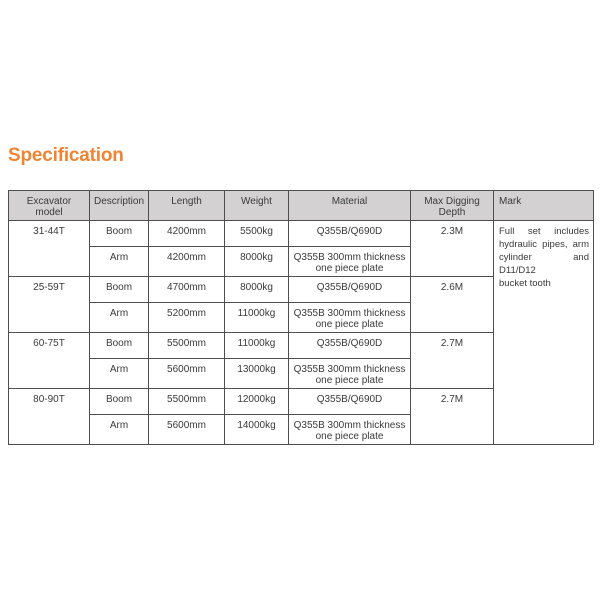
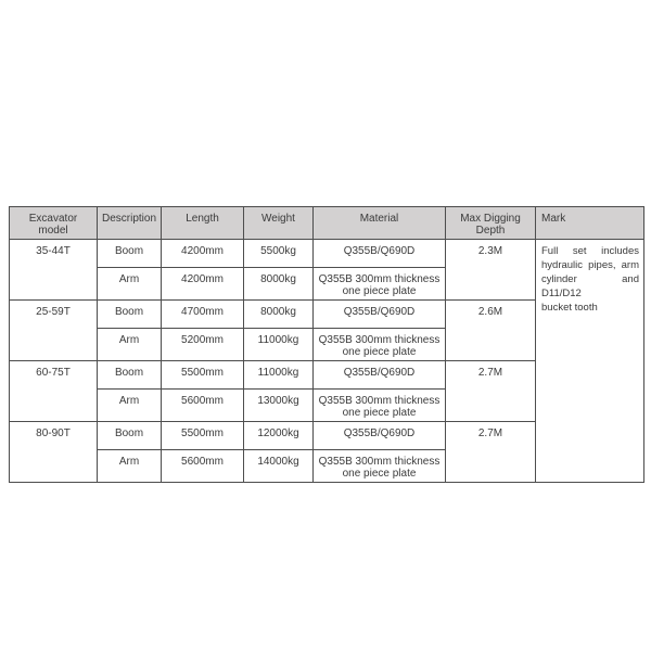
- Specification
  Excavator model	Description	Length	Weight	Material	Max Digging Depth	Mark
- 31-44T	Boom	4200mm	5500kg	Q355B/Q690D	2.3M	Full set includes hydraulic pipes, arm cylinder and D11/D12 bucket tooth
+ 35-44T	Boom	4200mm	5500kg	Q355B/Q690D	2.3M	Full set includes hydraulic pipes, arm cylinder and D11/D12 bucket tooth
  Arm	4200mm	8000kg	Q355B 300mm thickness one piece plate
  25-59T	Boom	4700mm	8000kg	Q355B/Q690D	2.6M
  Arm	5200mm	11000kg	Q355B 300mm thickness one piece plate
  60-75T	Boom	5500mm	11000kg	Q355B/Q690D	2.7M
  Arm	5600mm	13000kg	Q355B 300mm thickness one piece plate
  80-90T	Boom	5500mm	12000kg	Q355B/Q690D	2.7M
  Arm	5600mm	14000kg	Q355B 300mm thickness one piece plate
